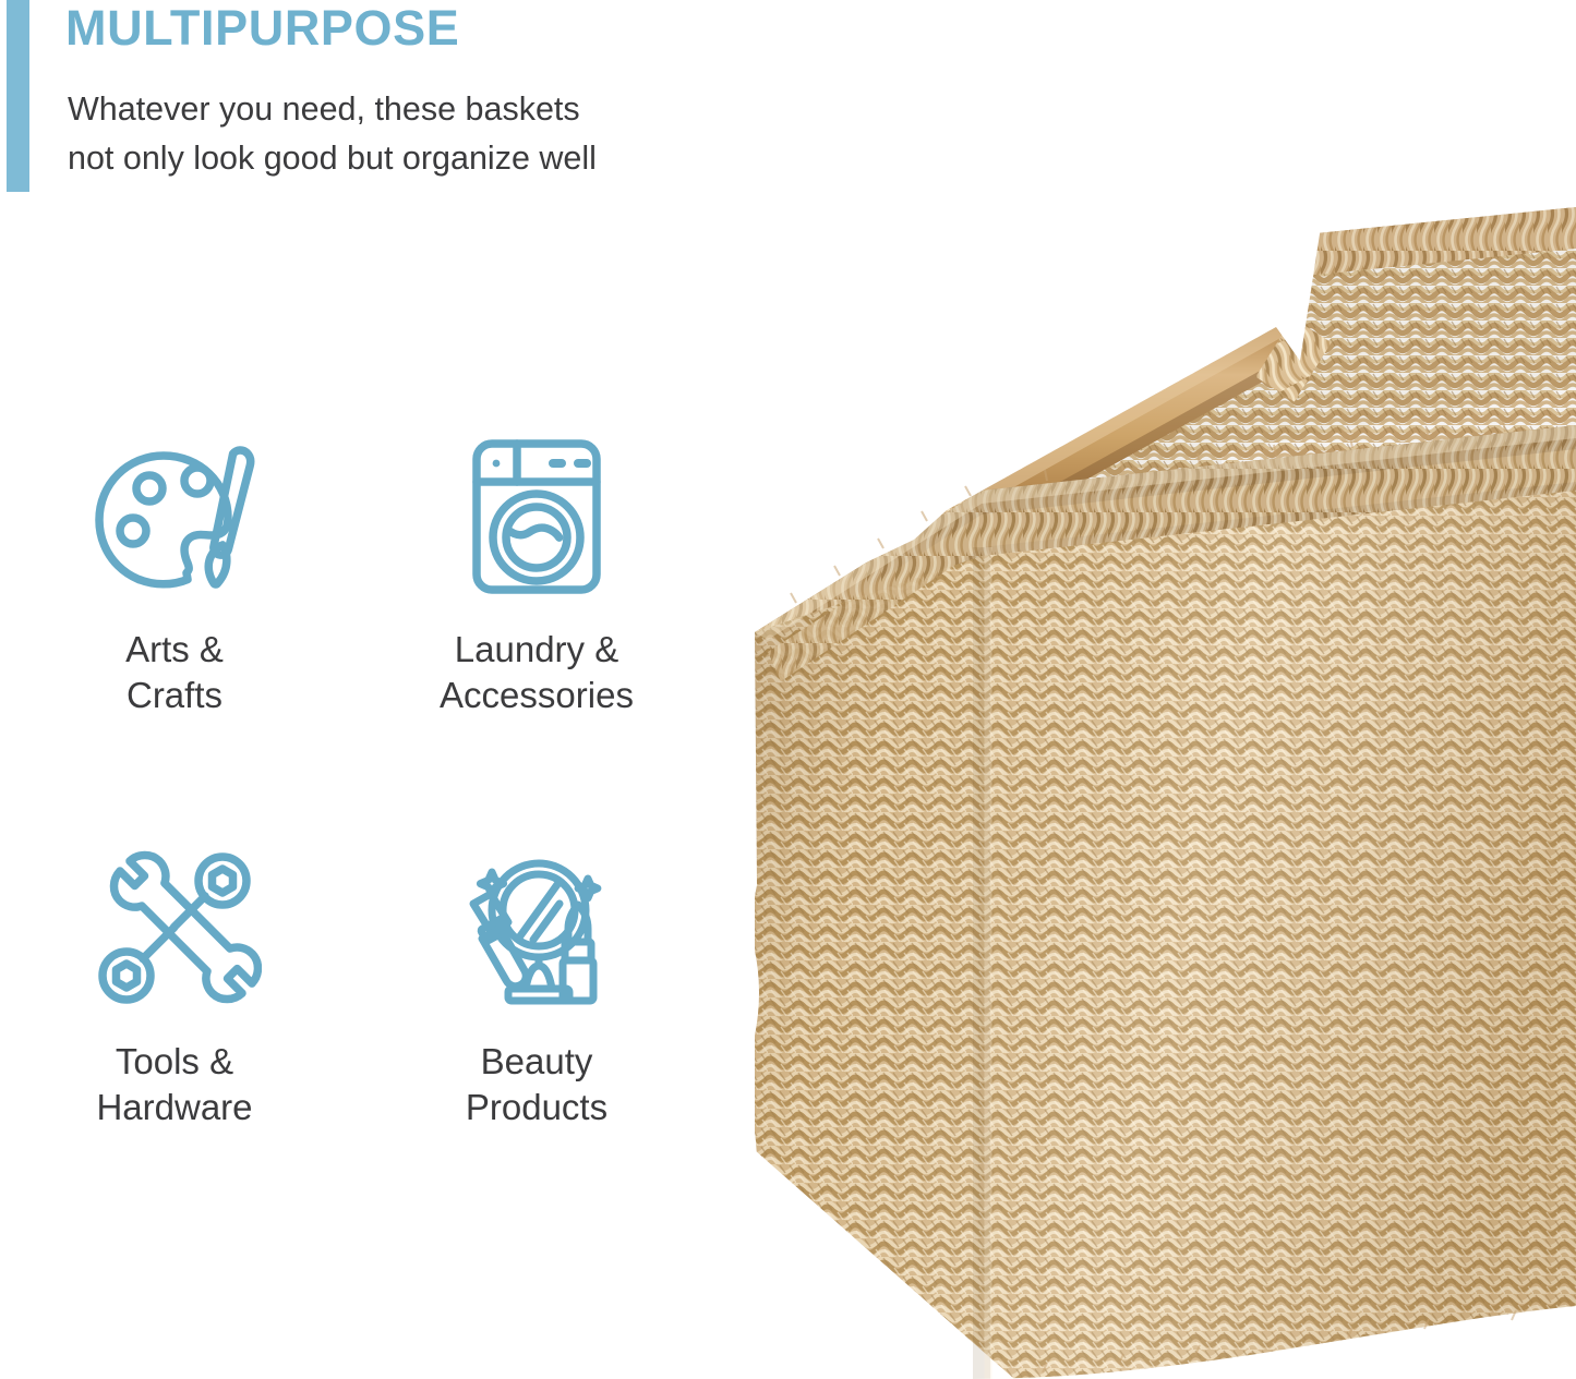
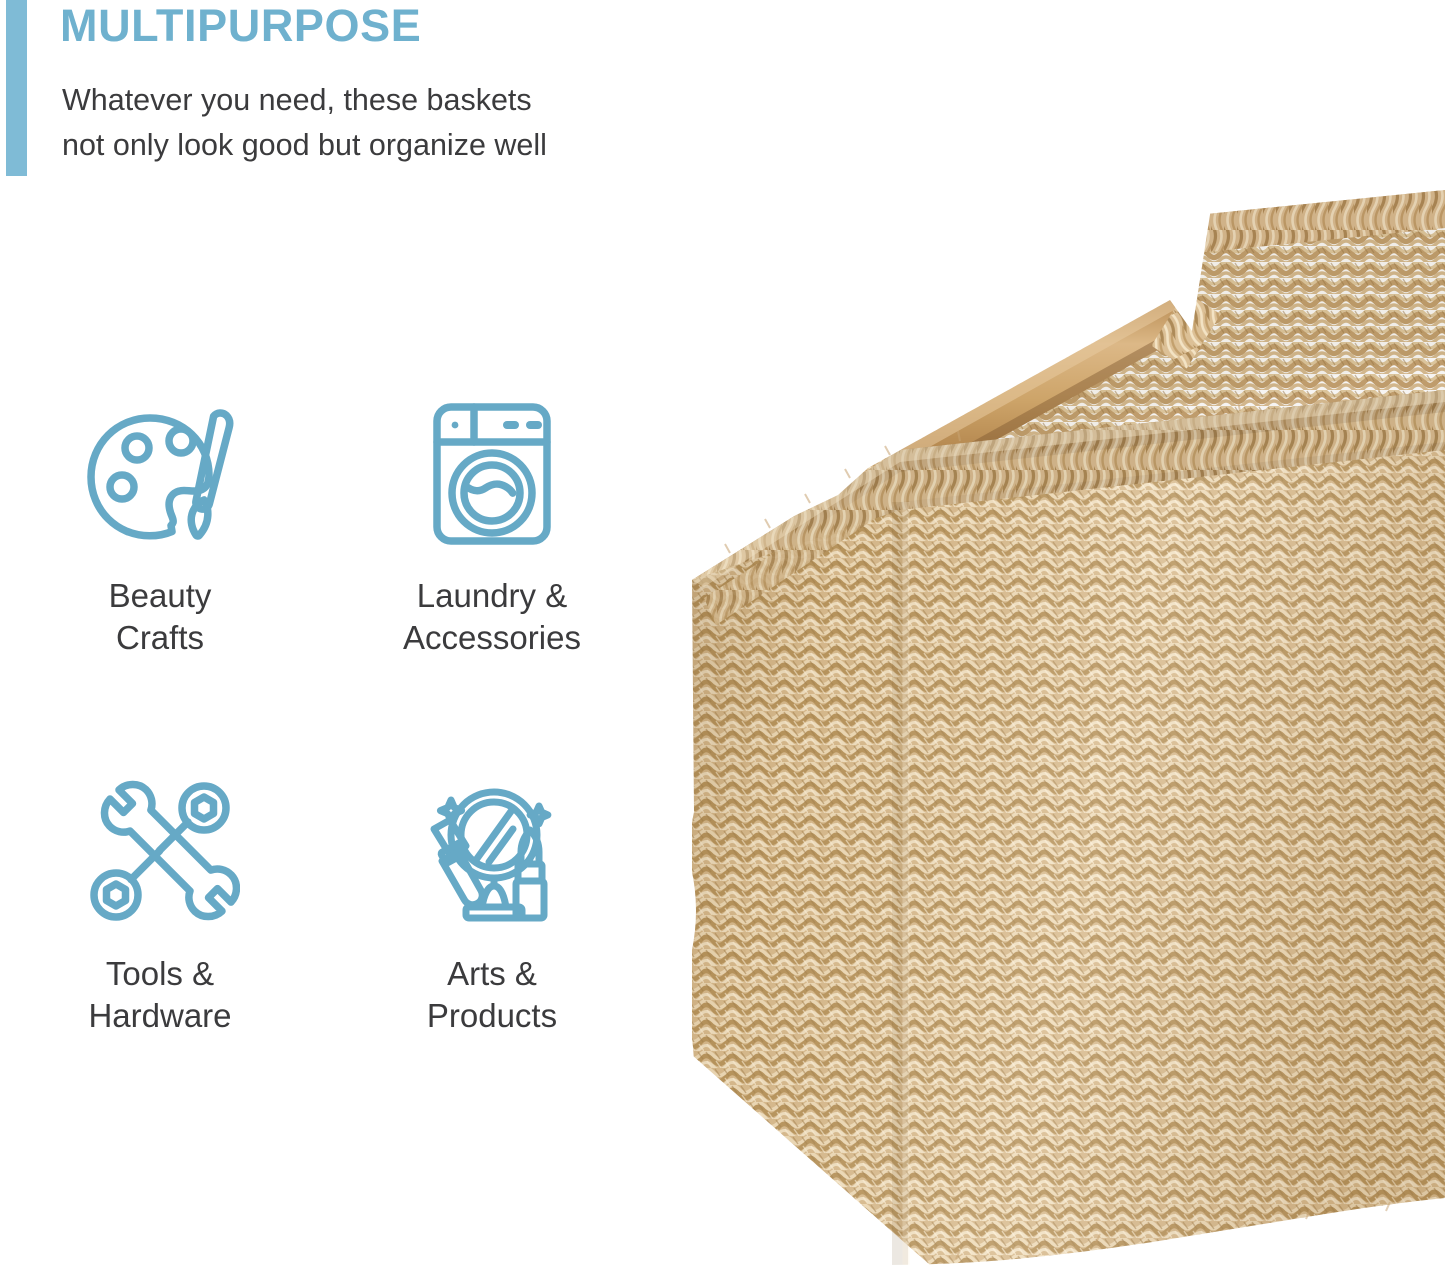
  MULTIPURPOSE
  Whatever you need, these baskets
  not only look good but organize well
- Arts &
+ Beauty
  Crafts
  Laundry &
  Accessories
  Tools &
  Hardware
- Beauty
+ Arts &
  Products
